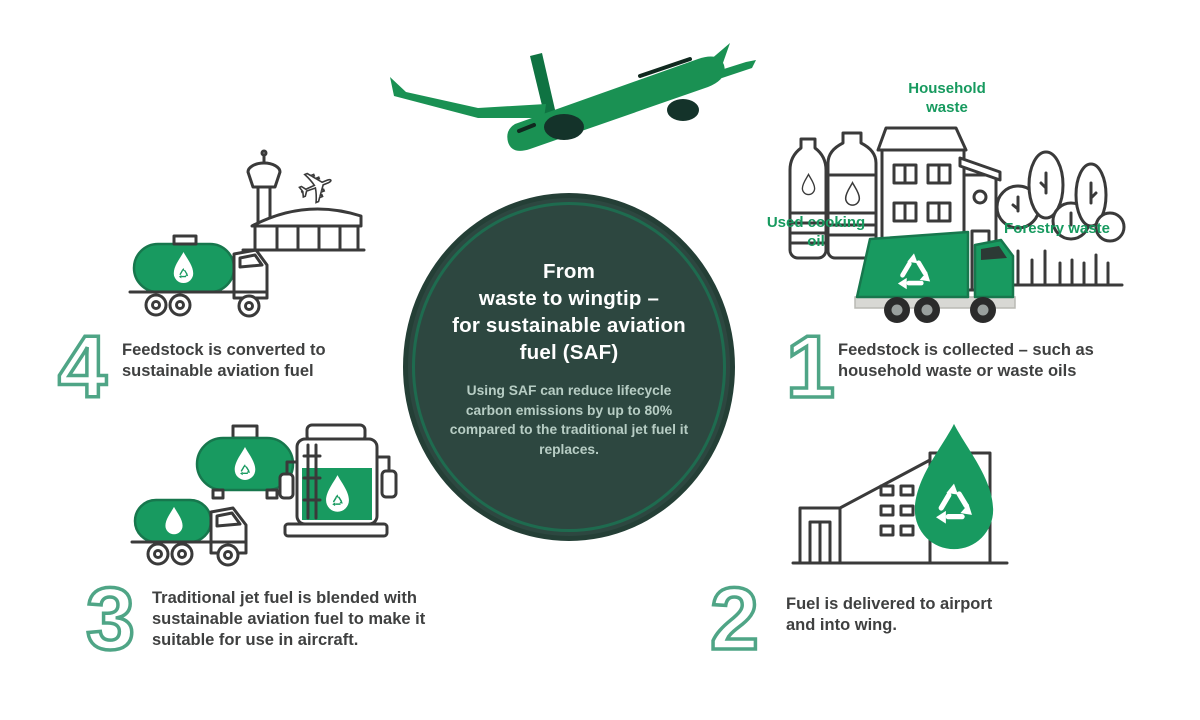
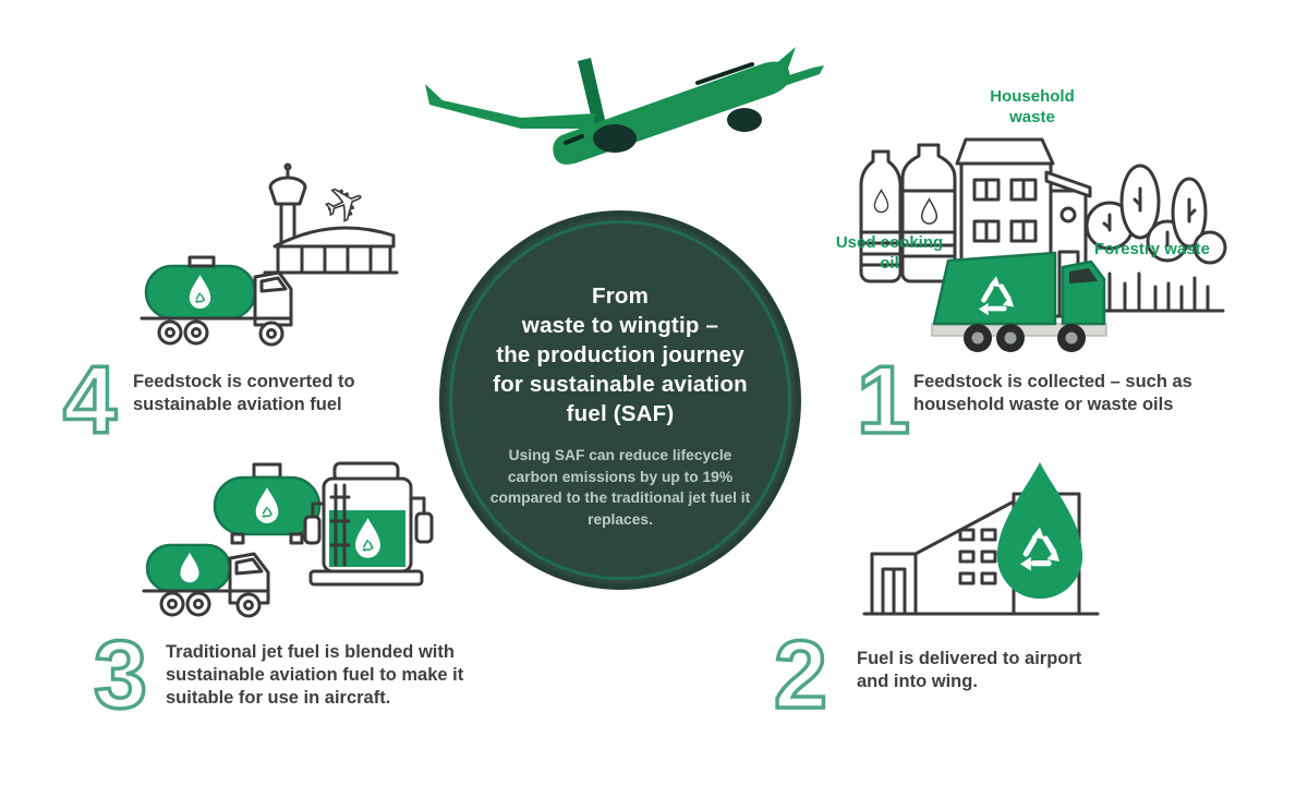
  From
  waste to wingtip –
+ the production journey
  for sustainable aviation
  fuel (SAF)
- Using SAF can reduce lifecycle carbon emissions by up to 80% compared to the traditional jet fuel it replaces.
+ Using SAF can reduce lifecycle carbon emissions by up to 19% compared to the traditional jet fuel it replaces.
  Household waste
  Used cooking oil
  Forestry waste
  1
  Feedstock is collected – such as household waste or waste oils
  2
  Fuel is delivered to airport and into wing.
  3
  Traditional jet fuel is blended with sustainable aviation fuel to make it suitable for use in aircraft.
  4
  Feedstock is converted to sustainable aviation fuel
